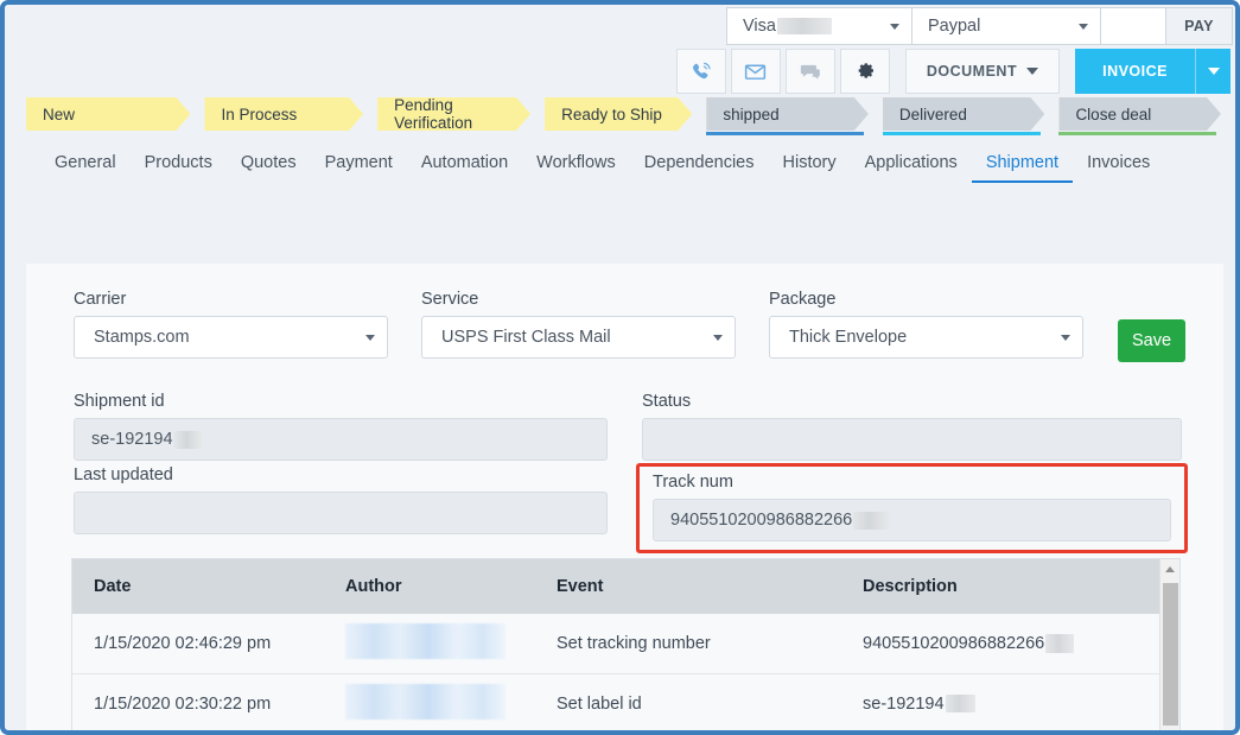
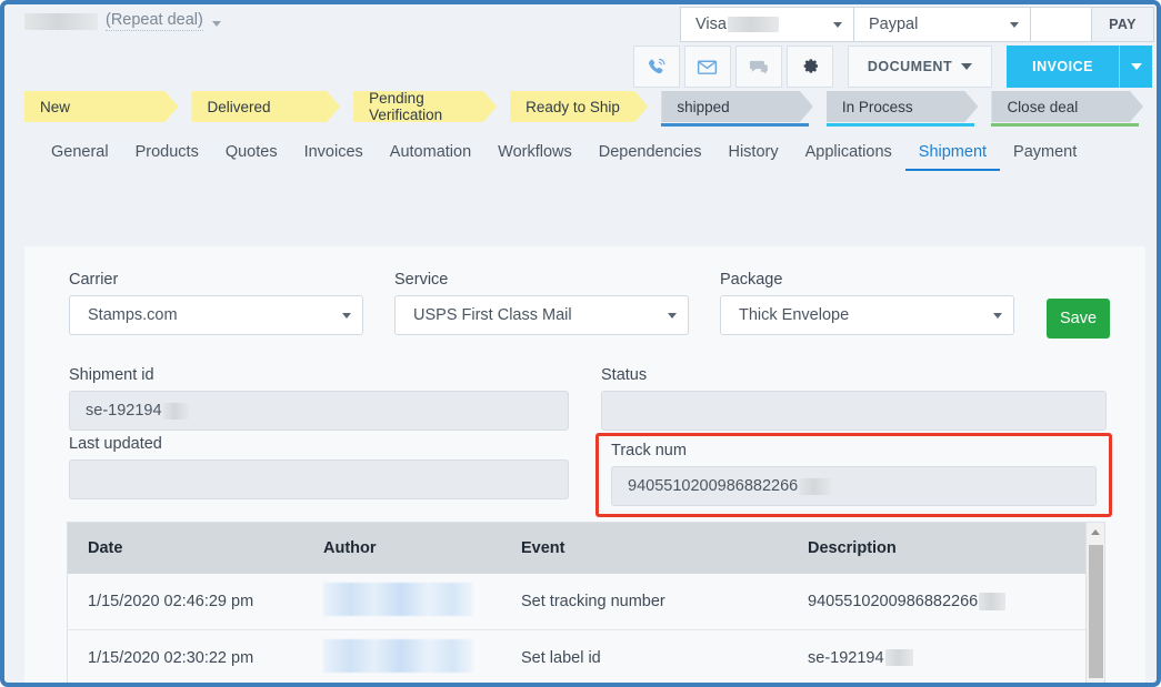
+ (Repeat deal)
  Visa
  Paypal
  PAY
  DOCUMENT
  INVOICE
  New
- In Process
+ Delivered
  Pending Verification
  Ready to Ship
  shipped
- Delivered
+ In Process
  Close deal
  General
  Products
  Quotes
- Payment
+ Invoices
  Automation
  Workflows
  Dependencies
  History
  Applications
  Shipment
- Invoices
+ Payment
  Carrier
  Stamps.com
  Service
  USPS First Class Mail
  Package
  Thick Envelope
  Save
  Shipment id
  se-192194
  Last updated
  Status
  Track num
  9405510200986882266
  Date
  Author
  Event
  Description
  1/15/2020 02:46:29 pm
  Set tracking number
  9405510200986882266
  1/15/2020 02:30:22 pm
  Set label id
  se-192194
